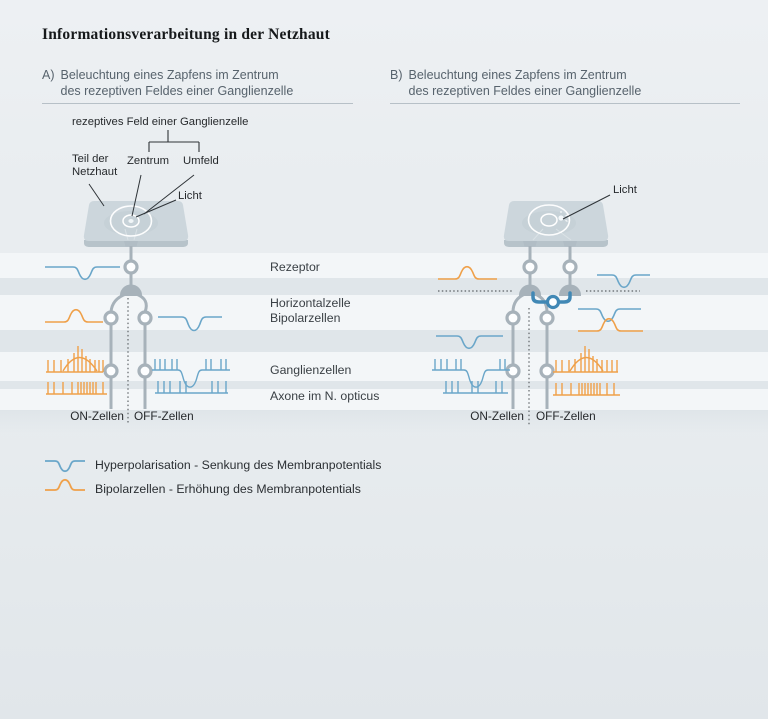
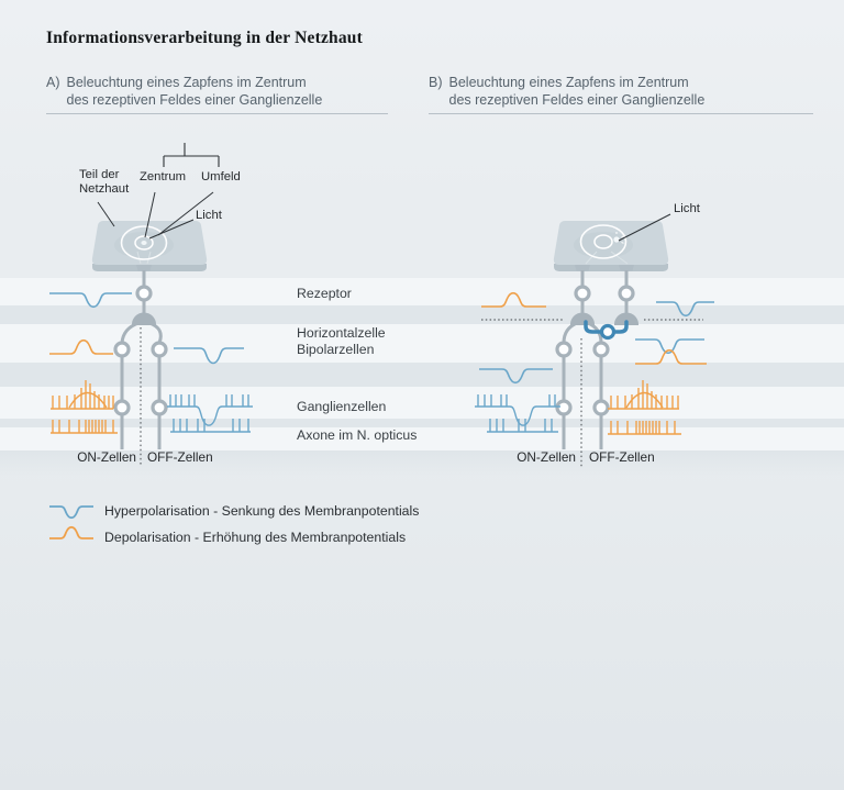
  Informationsverarbeitung in der Netzhaut
  A)
  Beleuchtung eines Zapfens im Zentrum
  des rezeptiven Feldes einer Ganglienzelle
  B)
  Beleuchtung eines Zapfens im Zentrum
  des rezeptiven Feldes einer Ganglienzelle
- rezeptives Feld einer Ganglienzelle
  Teil der
  Netzhaut
  Zentrum
  Umfeld
  Licht
  Licht
  Rezeptor
  Horizontalzelle
  Bipolarzellen
  Ganglienzellen
  Axone im N. opticus
  ON-Zellen
  OFF-Zellen
  ON-Zellen
  OFF-Zellen
  Hyperpolarisation - Senkung des Membranpotentials
- Bipolarzellen - Erhöhung des Membranpotentials
+ Depolarisation - Erhöhung des Membranpotentials
